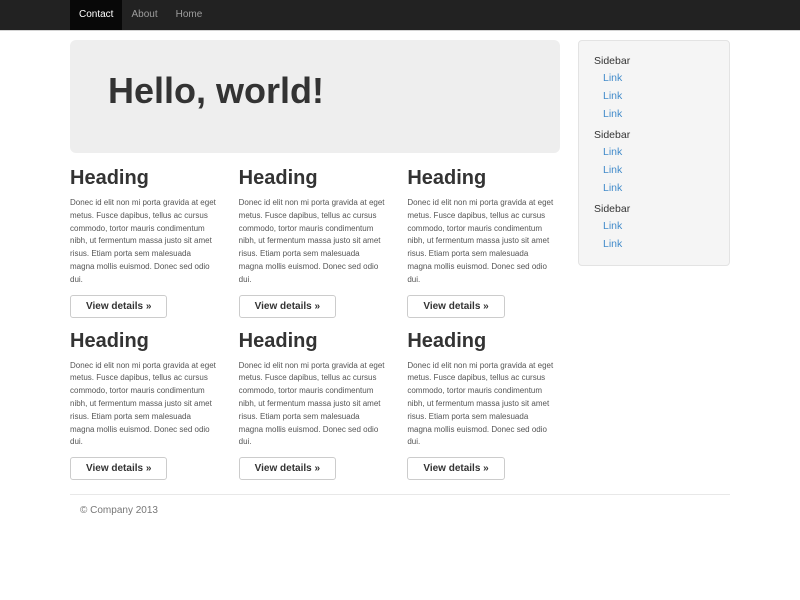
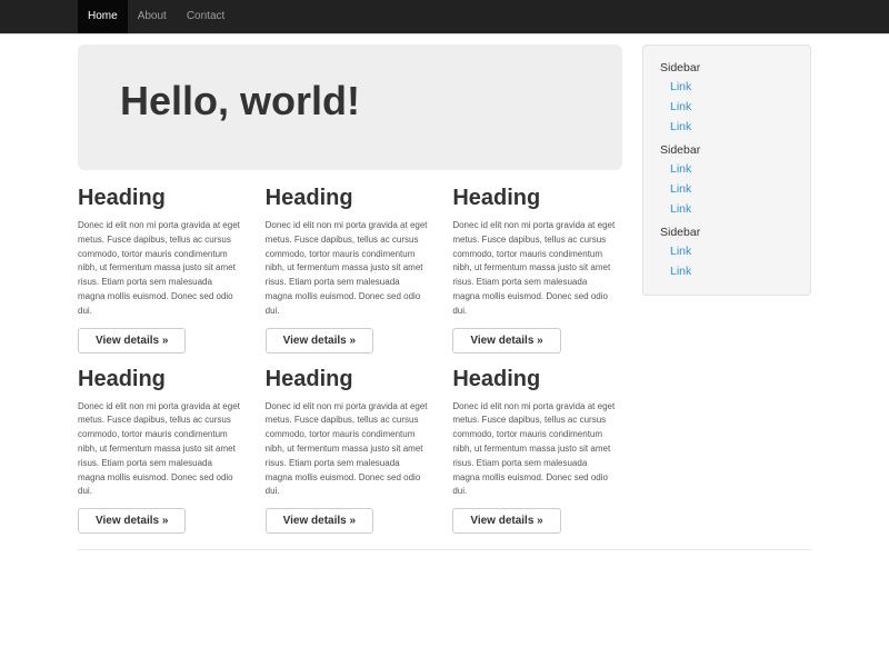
- Contact
+ Home
  About
- Home
+ Contact
  Hello, world!
  Heading
  Donec id elit non mi porta gravida at eget
  metus. Fusce dapibus, tellus ac cursus
  commodo, tortor mauris condimentum
  nibh, ut fermentum massa justo sit amet
  risus. Etiam porta sem malesuada
  magna mollis euismod. Donec sed odio
  dui.
  View details »
  Heading
  Donec id elit non mi porta gravida at eget
  metus. Fusce dapibus, tellus ac cursus
  commodo, tortor mauris condimentum
  nibh, ut fermentum massa justo sit amet
  risus. Etiam porta sem malesuada
  magna mollis euismod. Donec sed odio
  dui.
  View details »
  Heading
  Donec id elit non mi porta gravida at eget
  metus. Fusce dapibus, tellus ac cursus
  commodo, tortor mauris condimentum
  nibh, ut fermentum massa justo sit amet
  risus. Etiam porta sem malesuada
  magna mollis euismod. Donec sed odio
  dui.
  View details »
  Heading
  Donec id elit non mi porta gravida at eget
  metus. Fusce dapibus, tellus ac cursus
  commodo, tortor mauris condimentum
  nibh, ut fermentum massa justo sit amet
  risus. Etiam porta sem malesuada
  magna mollis euismod. Donec sed odio
  dui.
  View details »
  Heading
  Donec id elit non mi porta gravida at eget
  metus. Fusce dapibus, tellus ac cursus
  commodo, tortor mauris condimentum
  nibh, ut fermentum massa justo sit amet
  risus. Etiam porta sem malesuada
  magna mollis euismod. Donec sed odio
  dui.
  View details »
  Heading
  Donec id elit non mi porta gravida at eget
  metus. Fusce dapibus, tellus ac cursus
  commodo, tortor mauris condimentum
  nibh, ut fermentum massa justo sit amet
  risus. Etiam porta sem malesuada
  magna mollis euismod. Donec sed odio
  dui.
  View details »
  Sidebar
  Link
  Link
  Link
  Sidebar
  Link
  Link
  Link
  Sidebar
  Link
  Link
- © Company 2013
